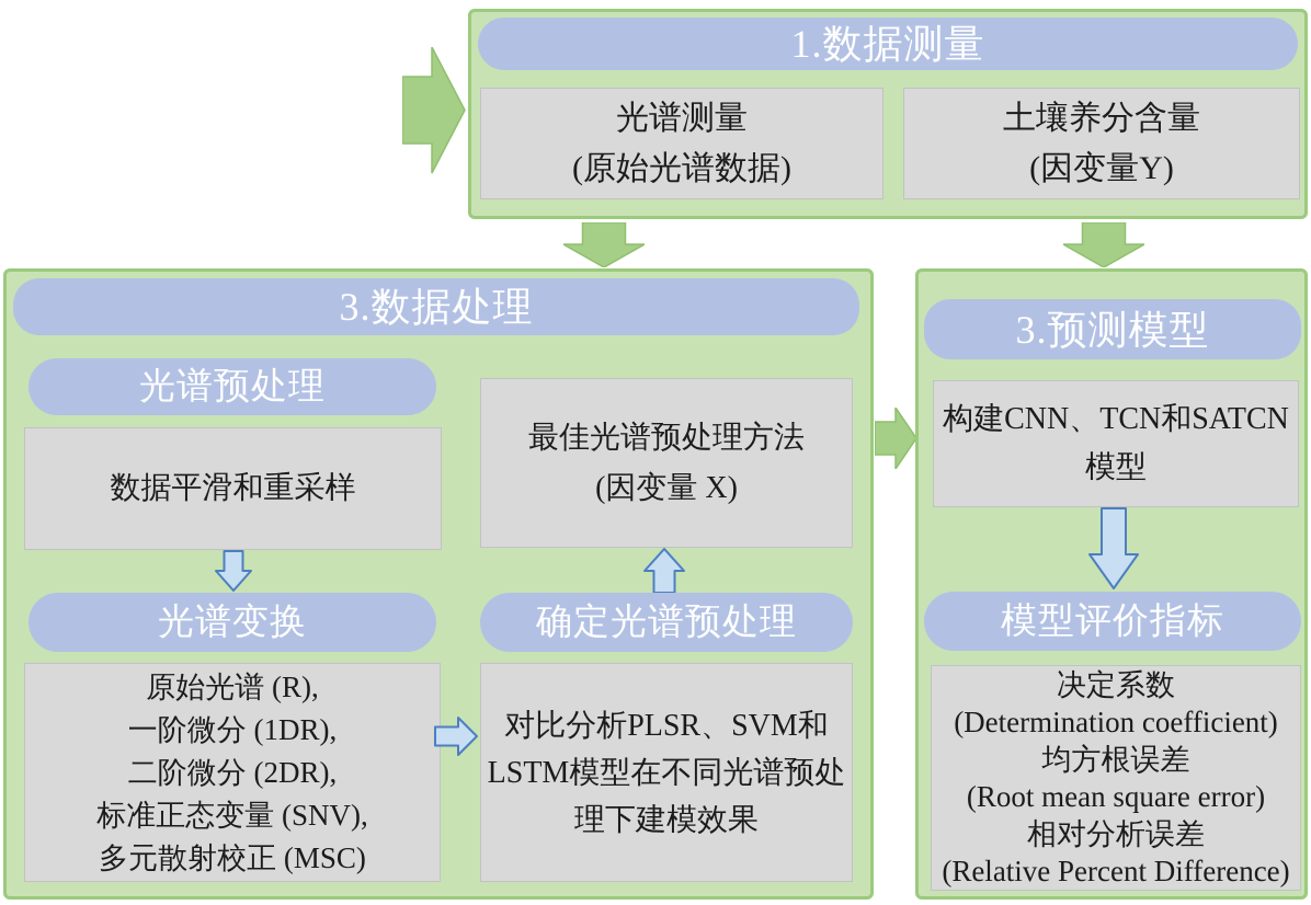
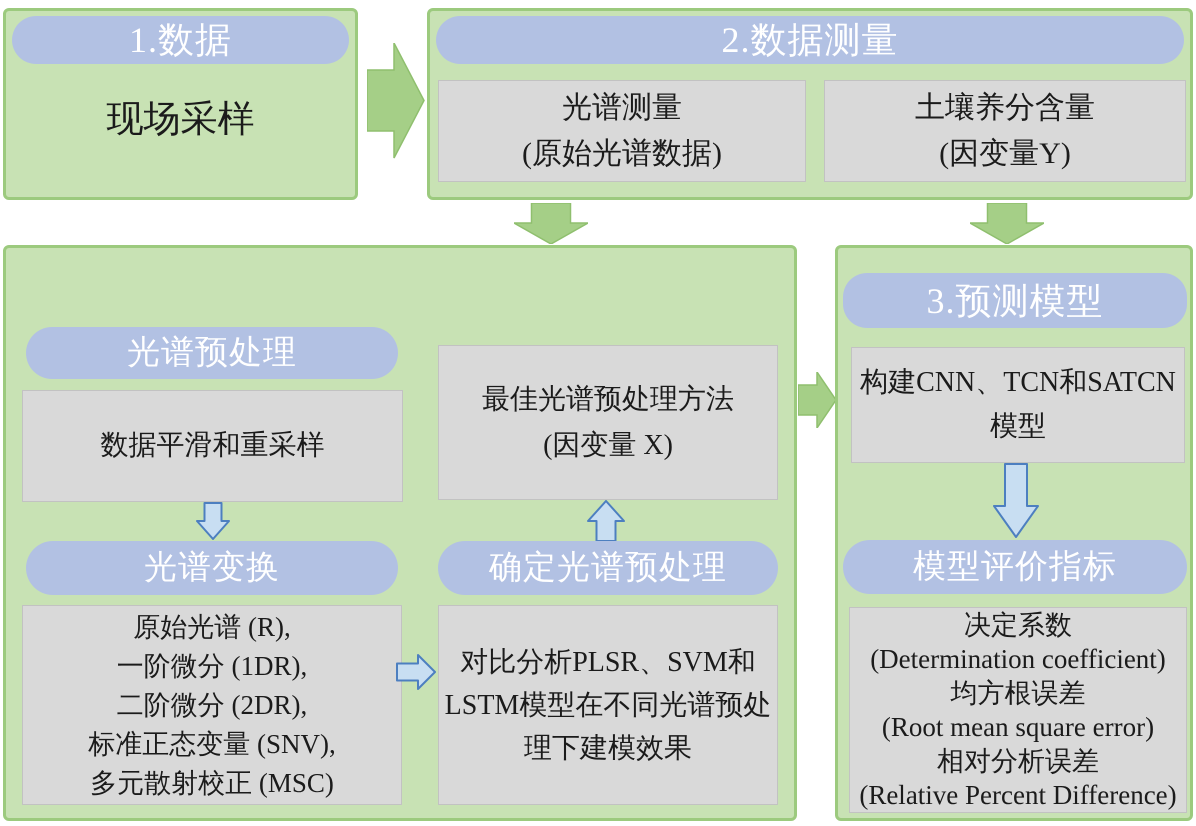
+ 1.数据
+ 现场采样
- 1.数据测量
+ 2.数据测量
  光谱测量
  (原始光谱数据)
  土壤养分含量
  (因变量Y)
- 3.数据处理
  光谱预处理
  数据平滑和重采样
  光谱变换
  原始光谱 (R),
  一阶微分 (1DR),
  二阶微分 (2DR),
  标准正态变量 (SNV),
  多元散射校正 (MSC)
  最佳光谱预处理方法
  (因变量 X)
  确定光谱预处理
  对比分析PLSR、SVM和
  LSTM模型在不同光谱预处
  理下建模效果
  3.预测模型
  构建CNN、TCN和SATCN
  模型
  模型评价指标
  决定系数
  (Determination coefficient)
  均方根误差
  (Root mean square error)
  相对分析误差
  (Relative Percent Difference)
